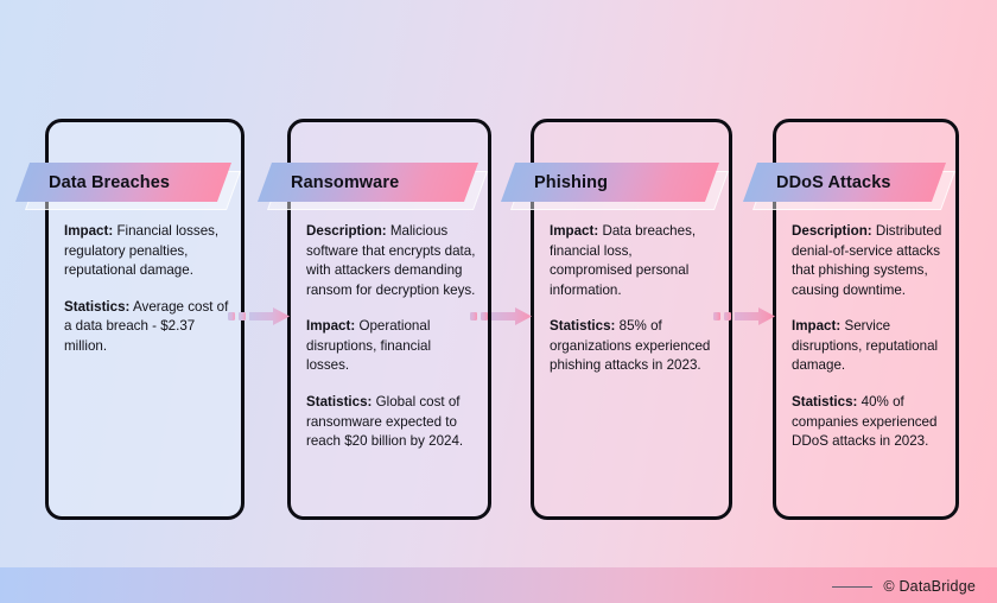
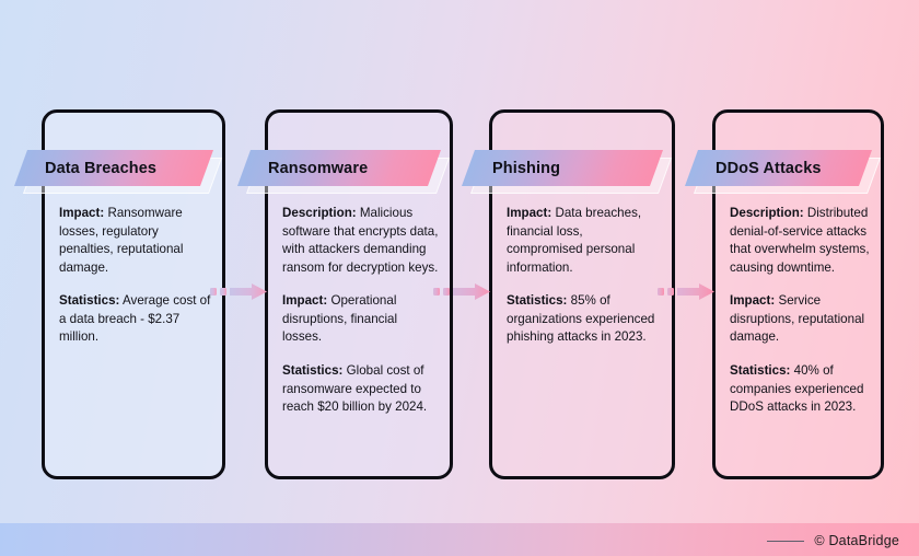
  Data Breaches
- Impact: Financial losses, regulatory penalties, reputational damage.
+ Impact: Ransomware losses, regulatory penalties, reputational damage.
  Statistics: Average cost of a data breach - $2.37 million.
  Ransomware
  Description: Malicious software that encrypts data, with attackers demanding ransom for decryption keys.
  Impact: Operational disruptions, financial losses.
  Statistics: Global cost of ransomware expected to reach $20 billion by 2024.
  Phishing
  Impact: Data breaches, financial loss, compromised personal information.
  Statistics: 85% of organizations experienced phishing attacks in 2023.
  DDoS Attacks
- Description: Distributed denial-of-service attacks that phishing systems, causing downtime.
+ Description: Distributed denial-of-service attacks that overwhelm systems, causing downtime.
  Impact: Service disruptions, reputational damage.
  Statistics: 40% of companies experienced DDoS attacks in 2023.
  © DataBridge
